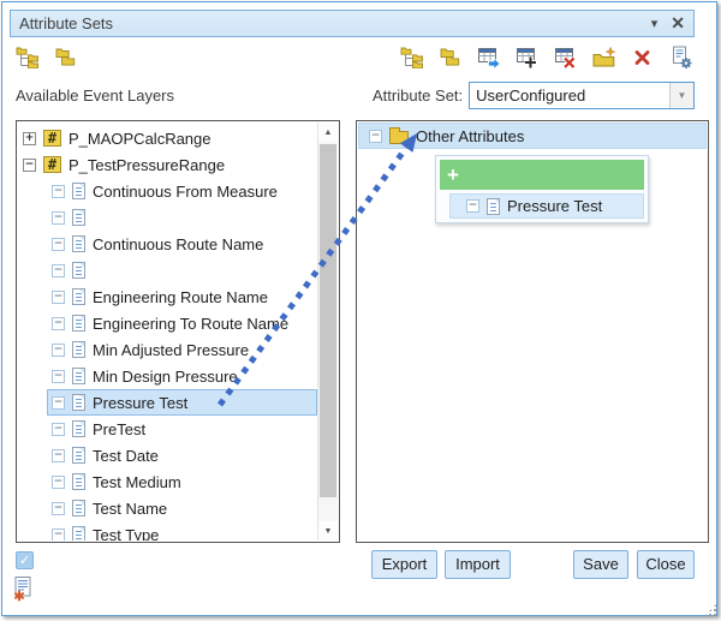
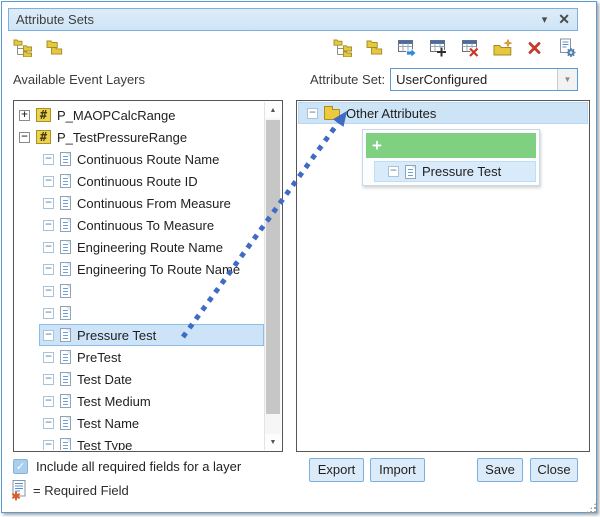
  Attribute Sets
  ▾
  ✕
  Available Event Layers
  Attribute Set:
  UserConfigured
  +
  P_MAOPCalcRange
  −
  P_TestPressureRange
  −
- Continuous From Measure
+ Continuous Route Name
  −
+ Continuous Route ID
  −
- Continuous Route Name
+ Continuous From Measure
  −
+ Continuous To Measure
  −
  Engineering Route Name
  −
  Engineering To Route Name
  −
- Min Adjusted Pressure
  −
- Min Design Pressure
  −
  Pressure Test
  −
  PreTest
  −
  Test Date
  −
  Test Medium
  −
  Test Name
  −
  Test Type
  −
  Other Attributes
  +
  −
  Pressure Test
  ✓
+ Include all required fields for a layer
+ = Required Field
  Export
  Import
  Save
  Close
